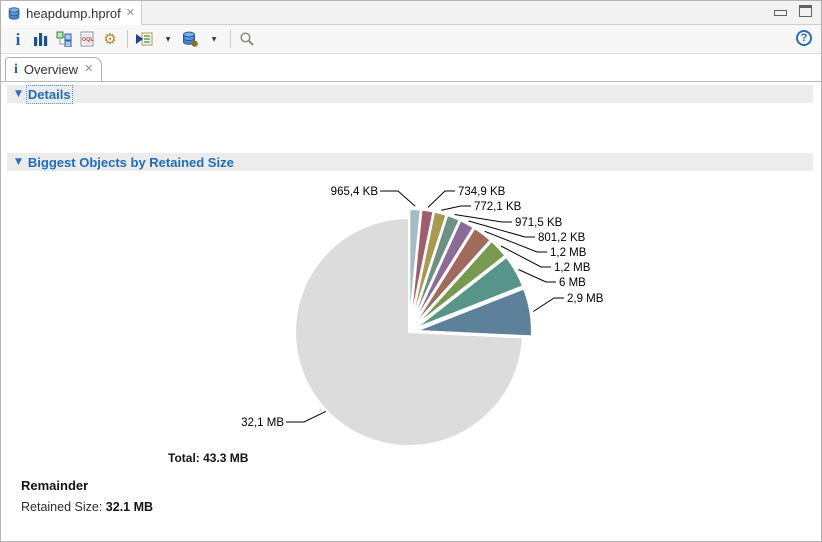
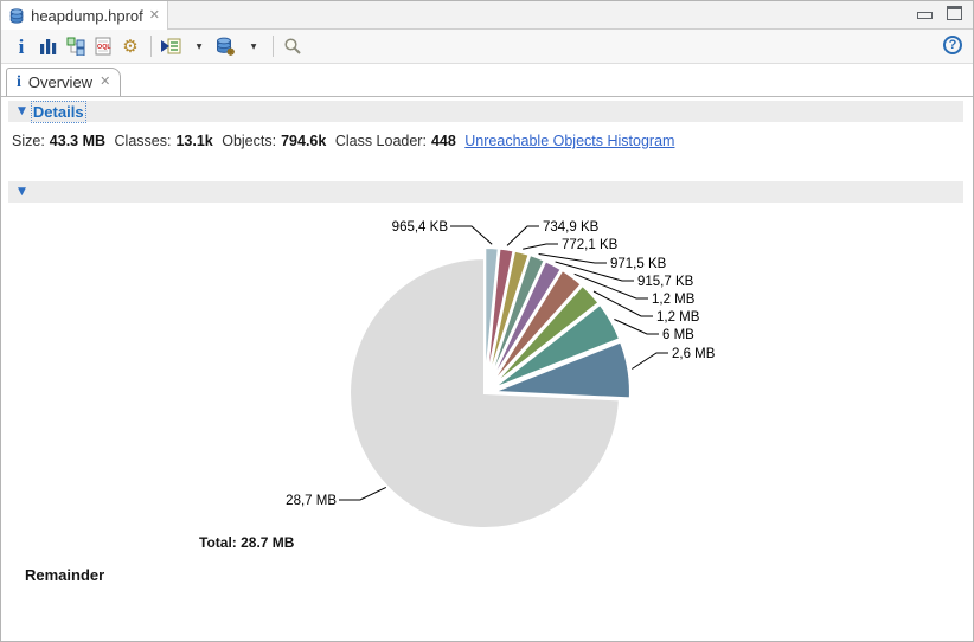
  heapdump.hprof
  ✕
  i
  ⚙
  ?
  i
  Overview
  ✕
  ▼
  Details
+ Size: 43.3 MB Classes: 13.1k Objects: 794.6k Class Loader: 448 Unreachable Objects Histogram
  ▼
- Biggest Objects by Retained Size
  965,4 KB
  734,9 KB
  772,1 KB
  971,5 KB
- 801,2 KB
+ 915,7 KB
  1,2 MB
  1,2 MB
  6 MB
- 2,9 MB
+ 2,6 MB
- 32,1 MB
+ 28,7 MB
- Total: 43.3 MB
+ Total: 28.7 MB
  Remainder
- Retained Size: 32.1 MB
